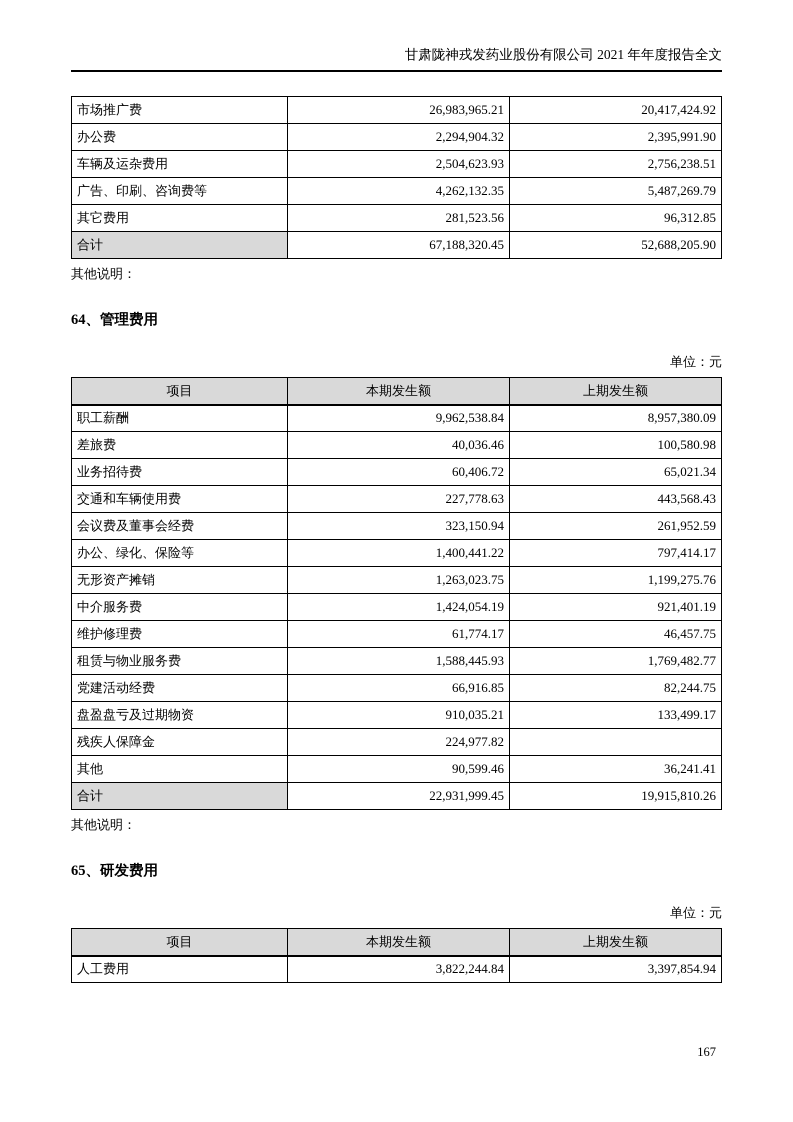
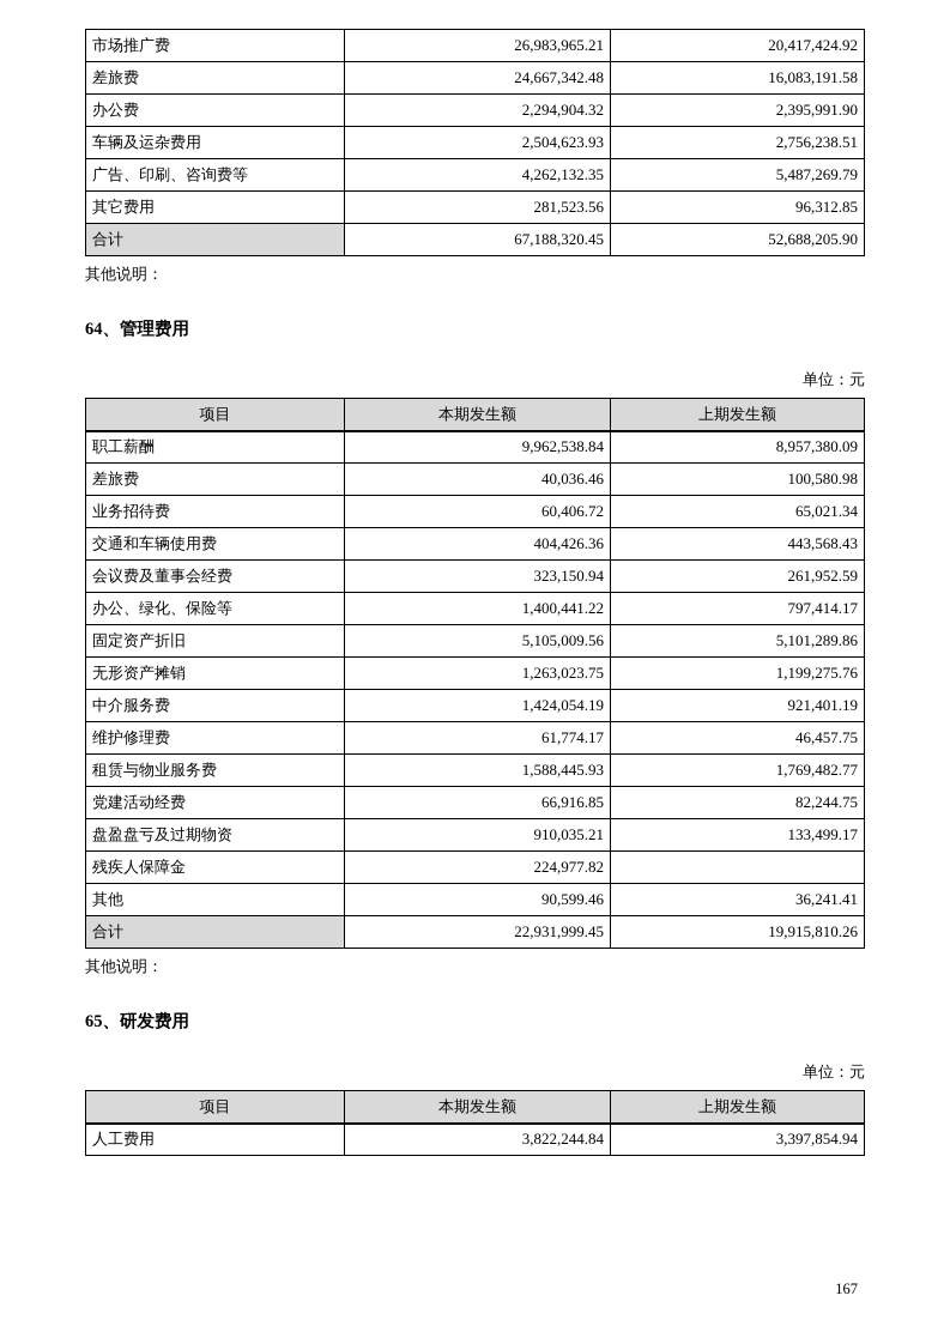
- 甘肃陇神戎发药业股份有限公司 2021 年年度报告全文
  市场推广费	26,983,965.21	20,417,424.92
+ 差旅费	24,667,342.48	16,083,191.58
  办公费	2,294,904.32	2,395,991.90
  车辆及运杂费用	2,504,623.93	2,756,238.51
  广告、印刷、咨询费等	4,262,132.35	5,487,269.79
  其它费用	281,523.56	96,312.85
  合计	67,188,320.45	52,688,205.90
  其他说明：
  64、管理费用
  单位：元
  项目	本期发生额	上期发生额
  职工薪酬	9,962,538.84	8,957,380.09
  差旅费	40,036.46	100,580.98
  业务招待费	60,406.72	65,021.34
- 交通和车辆使用费	227,778.63	443,568.43
+ 交通和车辆使用费	404,426.36	443,568.43
  会议费及董事会经费	323,150.94	261,952.59
  办公、绿化、保险等	1,400,441.22	797,414.17
+ 固定资产折旧	5,105,009.56	5,101,289.86
  无形资产摊销	1,263,023.75	1,199,275.76
  中介服务费	1,424,054.19	921,401.19
  维护修理费	61,774.17	46,457.75
  租赁与物业服务费	1,588,445.93	1,769,482.77
  党建活动经费	66,916.85	82,244.75
  盘盈盘亏及过期物资	910,035.21	133,499.17
  残疾人保障金	224,977.82
  其他	90,599.46	36,241.41
  合计	22,931,999.45	19,915,810.26
  其他说明：
  65、研发费用
  单位：元
  项目	本期发生额	上期发生额
  人工费用	3,822,244.84	3,397,854.94
  167
